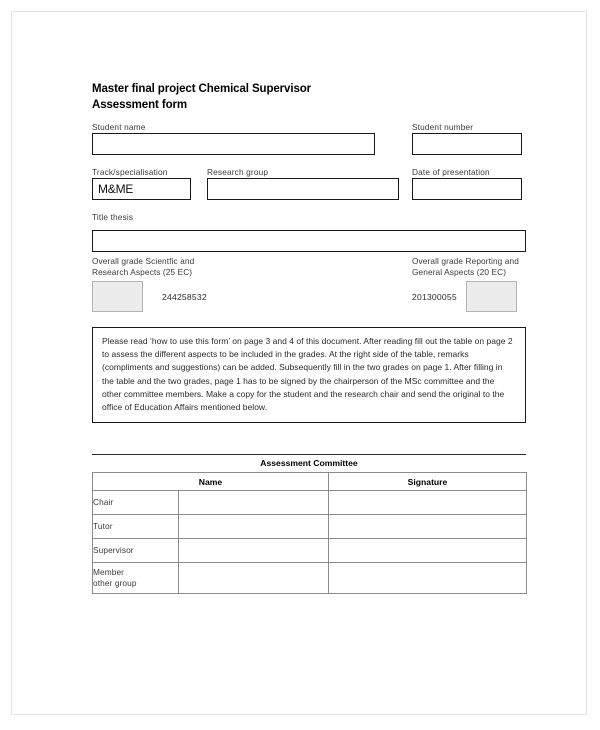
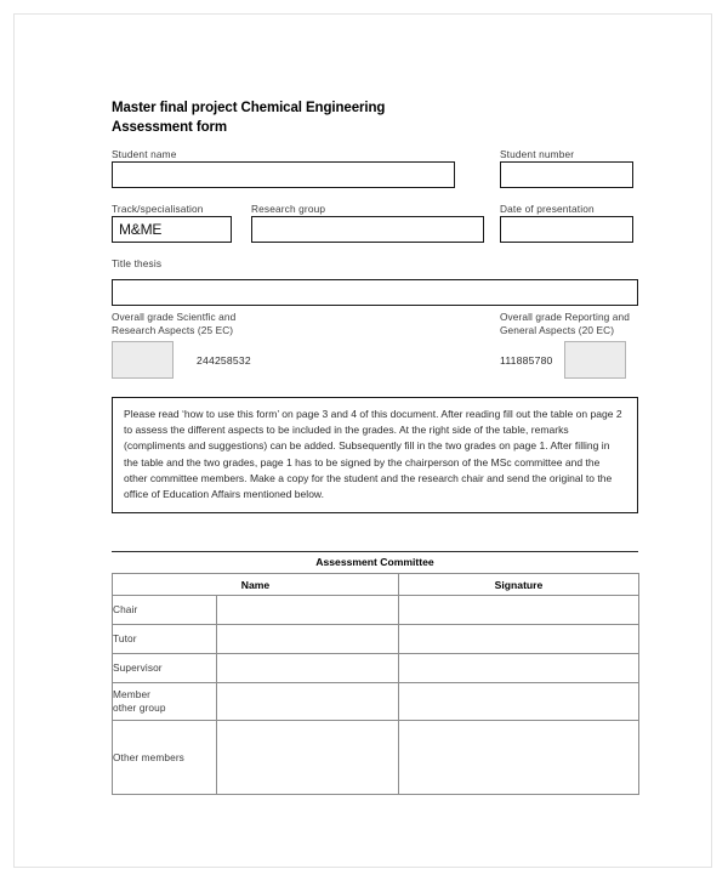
- Master final project Chemical Supervisor
+ Master final project Chemical Engineering
  Assessment form
  Student name
  Student number
  Track/specialisation
  Research group
  Date of presentation
  M&ME
  Title thesis
  Overall grade Scientfic and
  Research Aspects (25 EC)
  244258532
  Overall grade Reporting and
  General Aspects (20 EC)
- 201300055
+ 111885780
  Please read ‘how to use this form’ on page 3 and 4 of this document. After reading fill out the table on page 2 to assess the different aspects to be included in the grades. At the right side of the table, remarks (compliments and suggestions) can be added. Subsequently fill in the two grades on page 1. After filling in the table and the two grades, page 1 has to be signed by the chairperson of the MSc committee and the other committee members. Make a copy for the student and the research chair and send the original to the office of Education Affairs mentioned below.
  Assessment Committee
  Name	Signature
  Chair
  Tutor
  Supervisor
  Member other group
+ Other members
